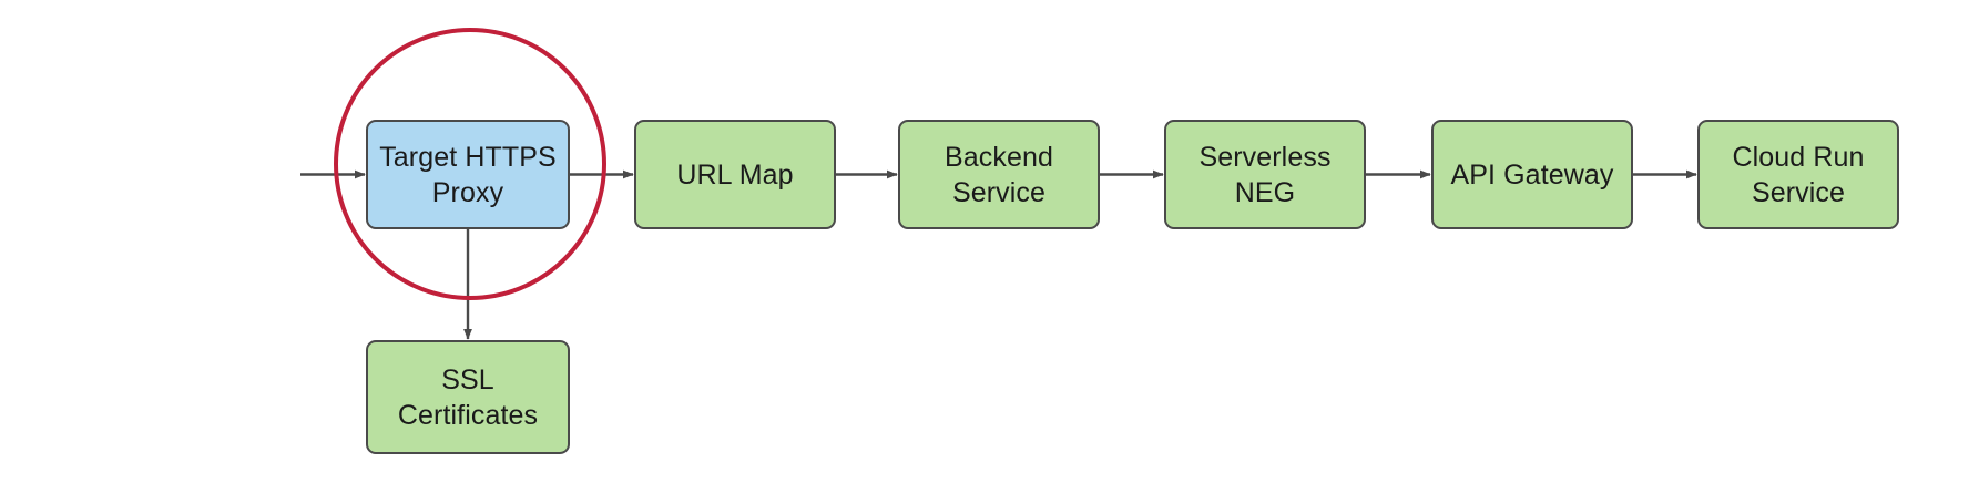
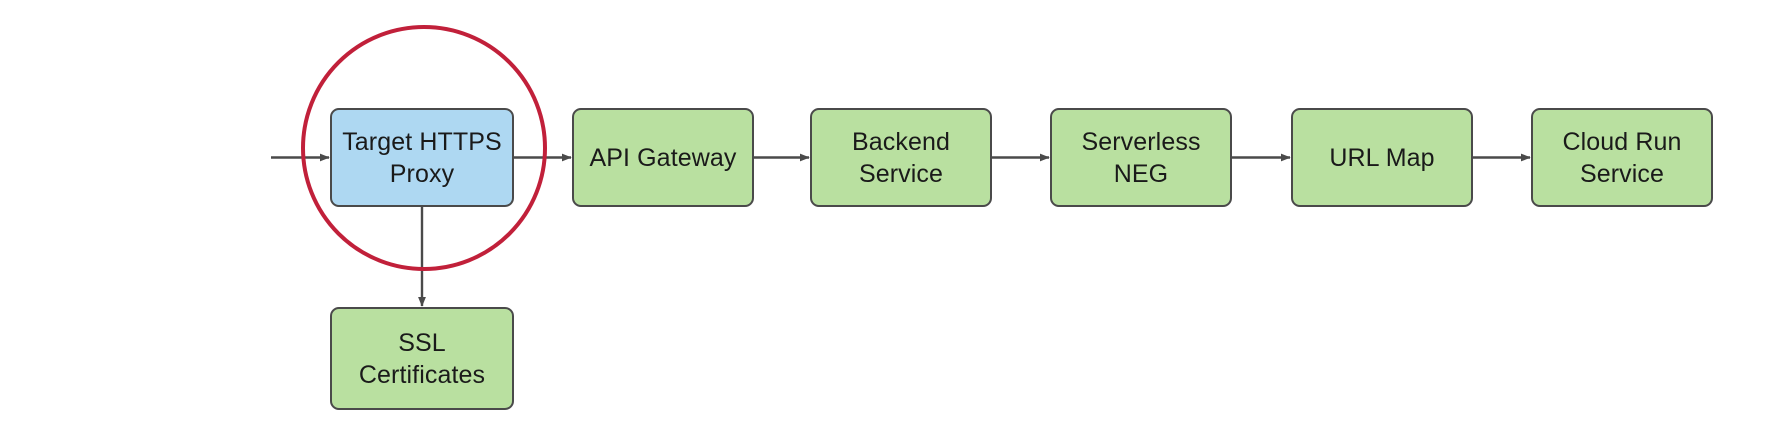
  Target HTTPS
  Proxy
- URL Map
+ API Gateway
  Backend Service
  Serverless NEG
- API Gateway
+ URL Map
  Cloud Run
  Service
  SSL Certificates
